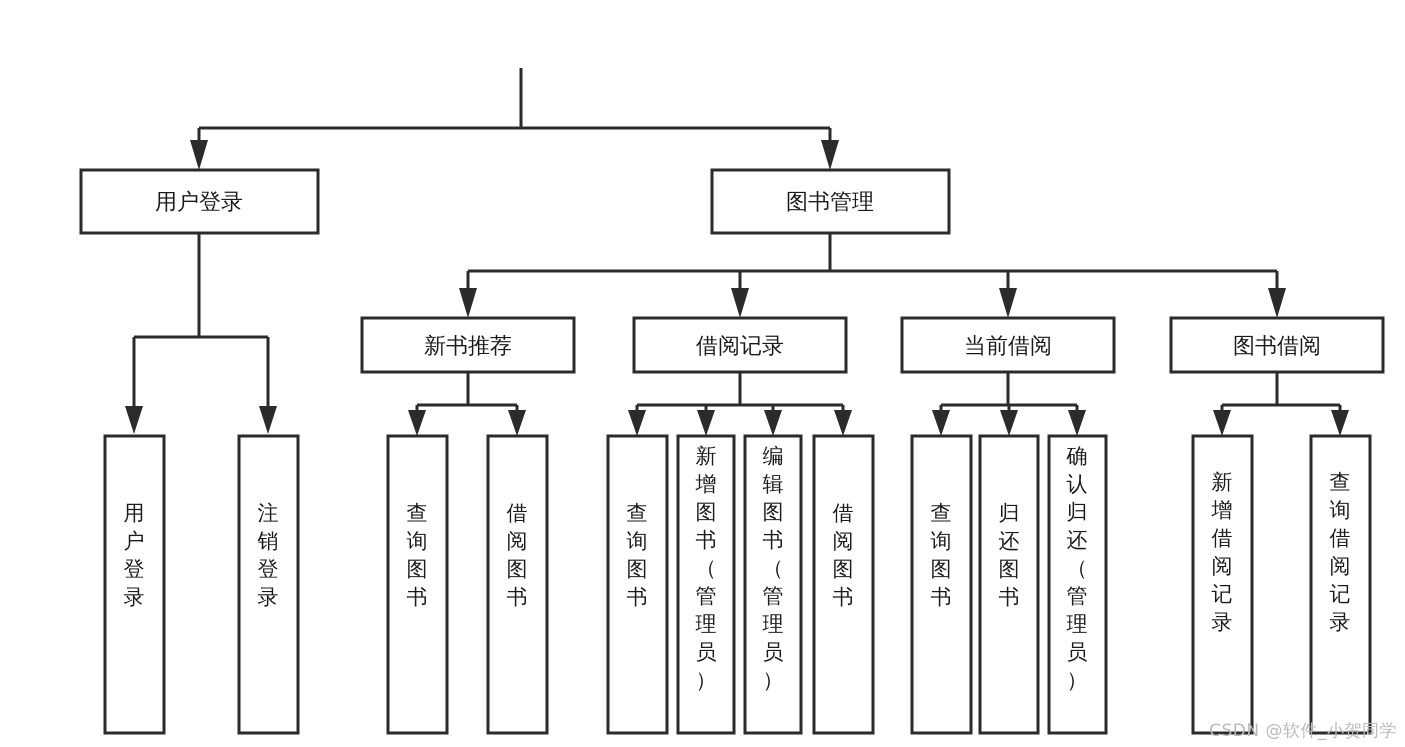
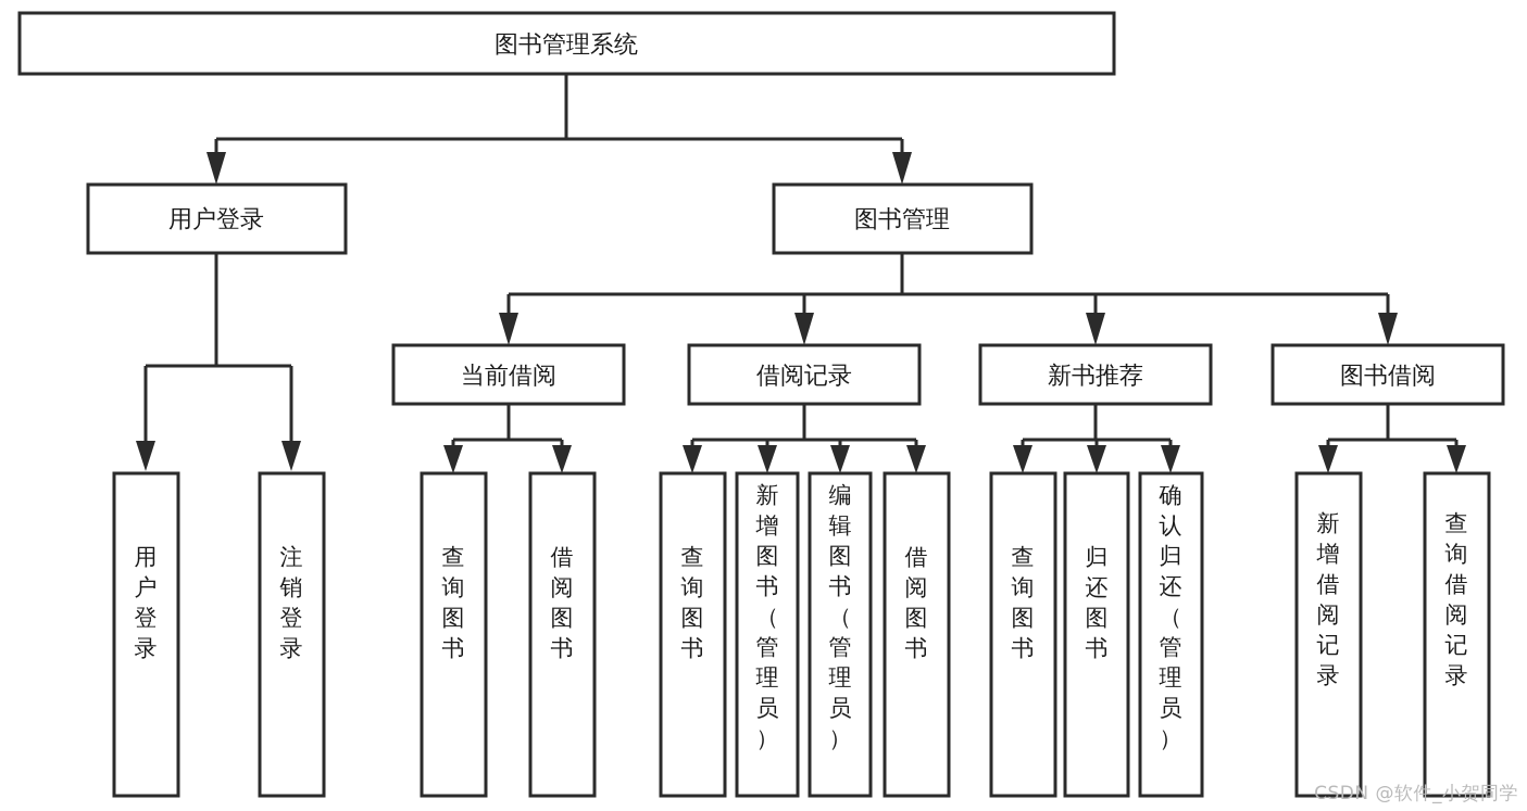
+ 图书管理系统
  用户登录
  图书管理
- 新书推荐
+ 当前借阅
  借阅记录
- 当前借阅
+ 新书推荐
  图书借阅
  用户登录
  注销登录
  查询图书
  借阅图书
  查询图书
  新增图书（管理员）
  编辑图书（管理员）
  借阅图书
  查询图书
  归还图书
  确认归还（管理员）
  新增借阅记录
  查询借阅记录
  CSDN @软件_小贺同学
